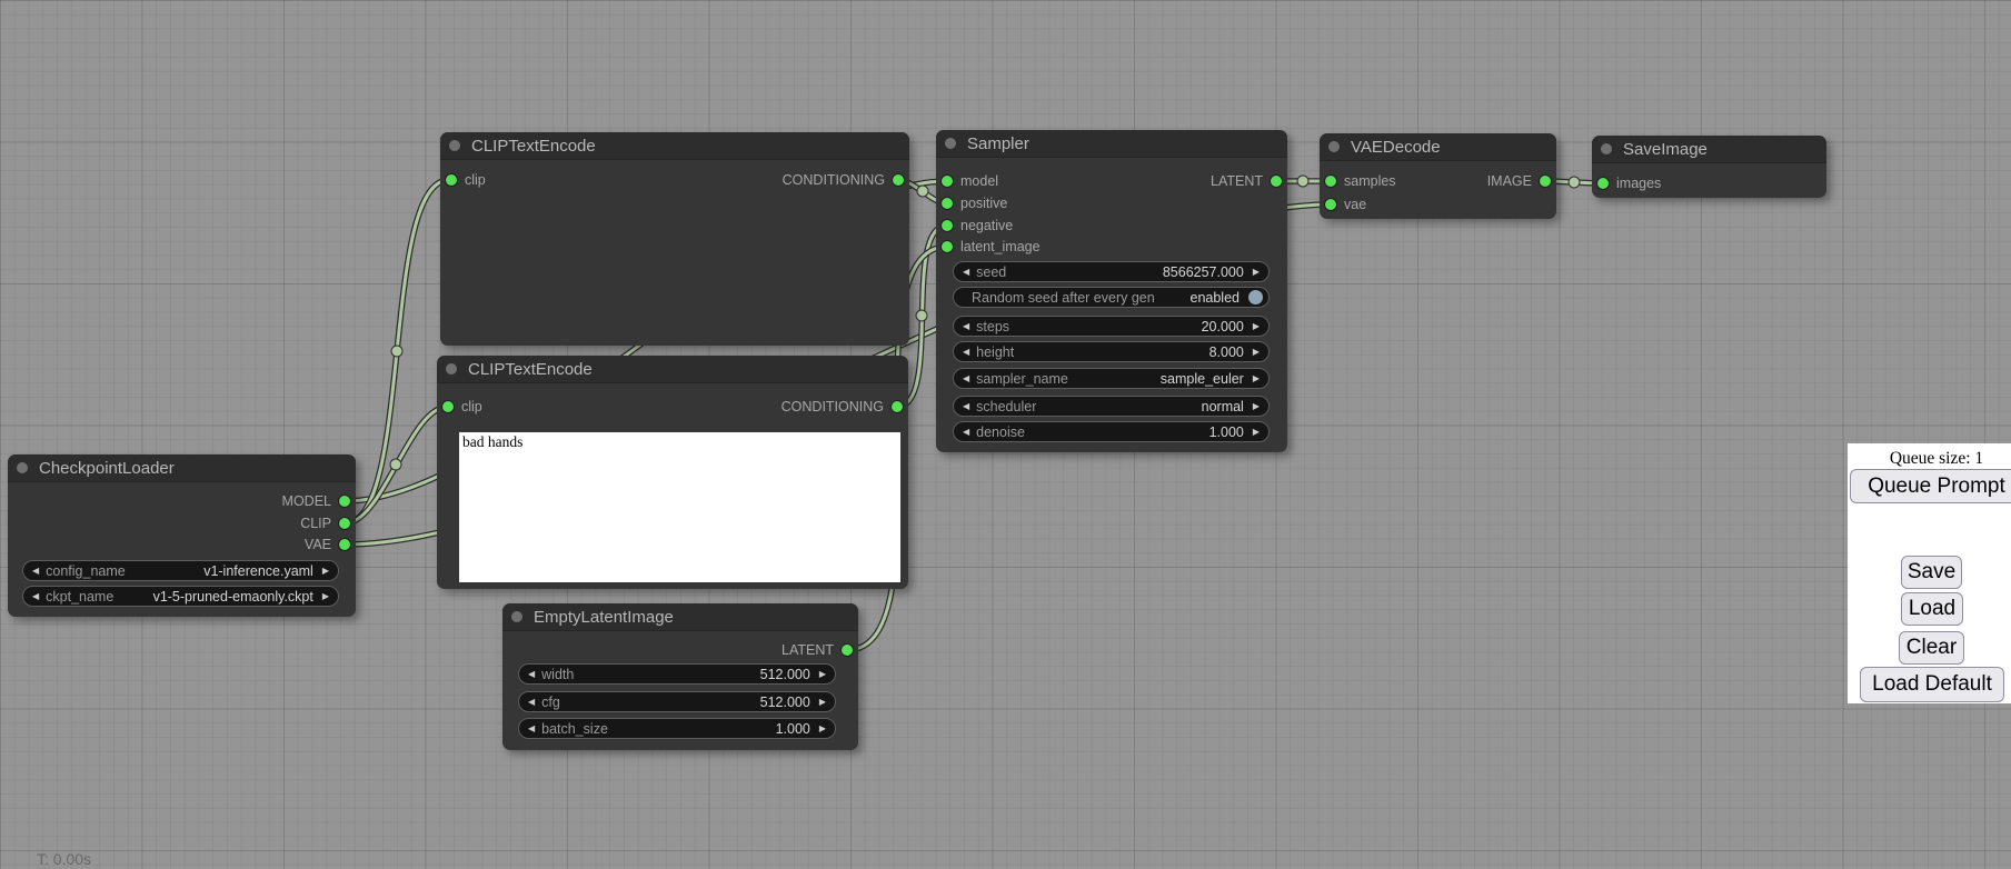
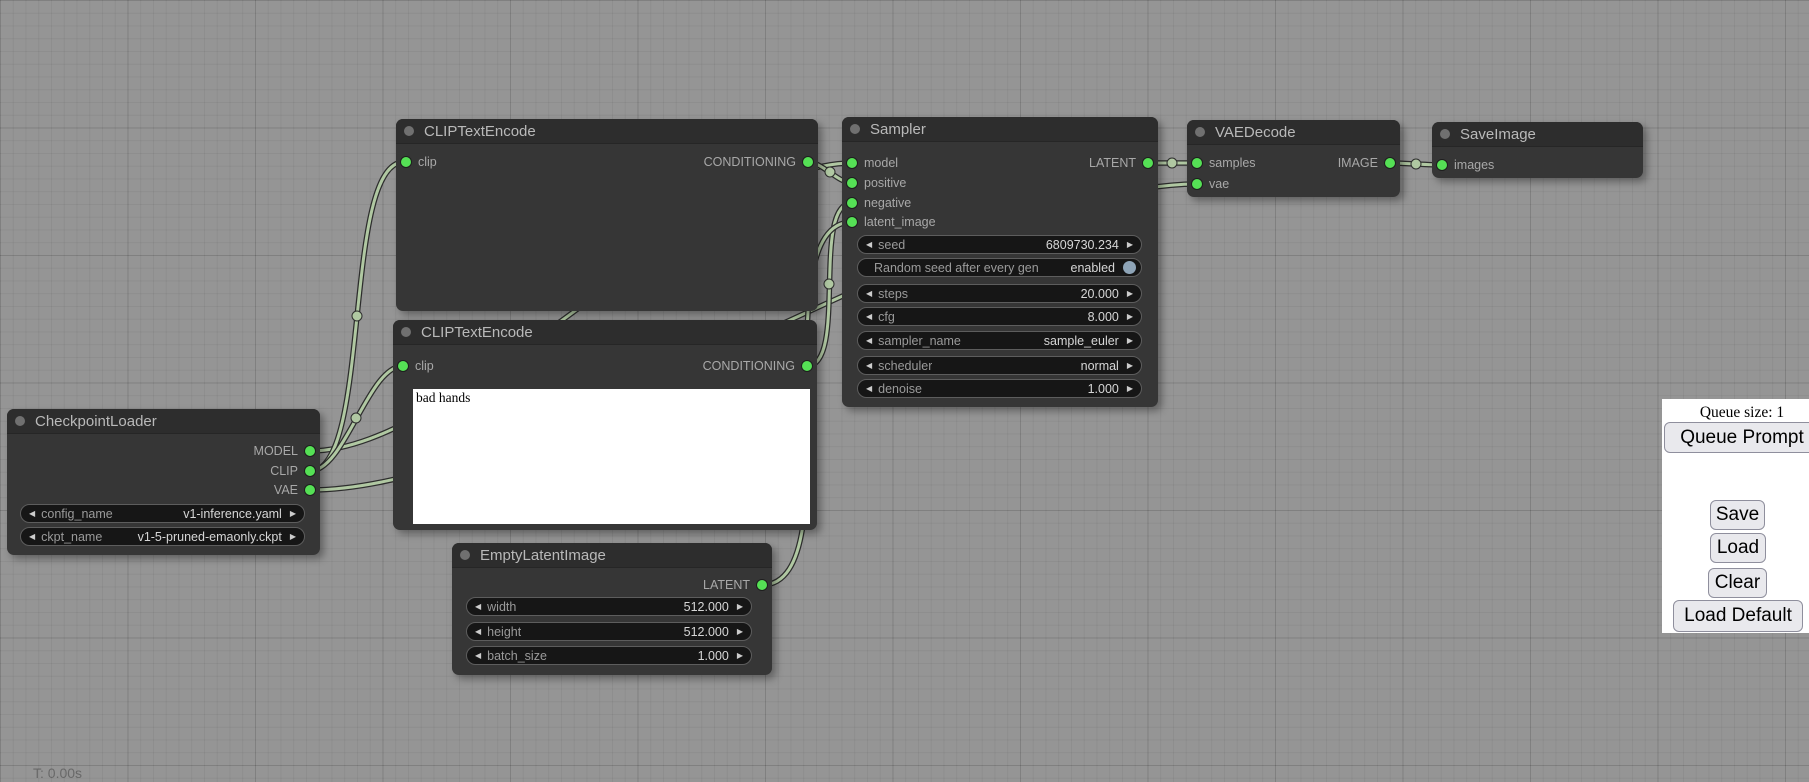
  CheckpointLoader
  MODEL
  CLIP
  VAE
  ◀
  config_name
  v1-inference.yaml
  ▶
  ◀
  ckpt_name
  v1-5-pruned-emaonly.ckpt
  ▶
  CLIPTextEncode
  clip
  CONDITIONING
  CLIPTextEncode
  clip
  CONDITIONING
  bad hands
  EmptyLatentImage
  LATENT
  ◀
  width
  512.000
  ▶
  ◀
- cfg
+ height
  512.000
  ▶
  ◀
  batch_size
  1.000
  ▶
  Sampler
  model
  positive
  negative
  latent_image
  LATENT
  ◀
  seed
- 8566257.000
+ 6809730.234
  ▶
  Random seed after every gen
  enabled
  ◀
  steps
  20.000
  ▶
  ◀
- height
+ cfg
  8.000
  ▶
  ◀
  sampler_name
  sample_euler
  ▶
  ◀
  scheduler
  normal
  ▶
  ◀
  denoise
  1.000
  ▶
  VAEDecode
  samples
  vae
  IMAGE
  SaveImage
  images
  Queue size: 1
  Queue Prompt
  Save
  Load
  Clear
  Load Default
  T: 0.00s
